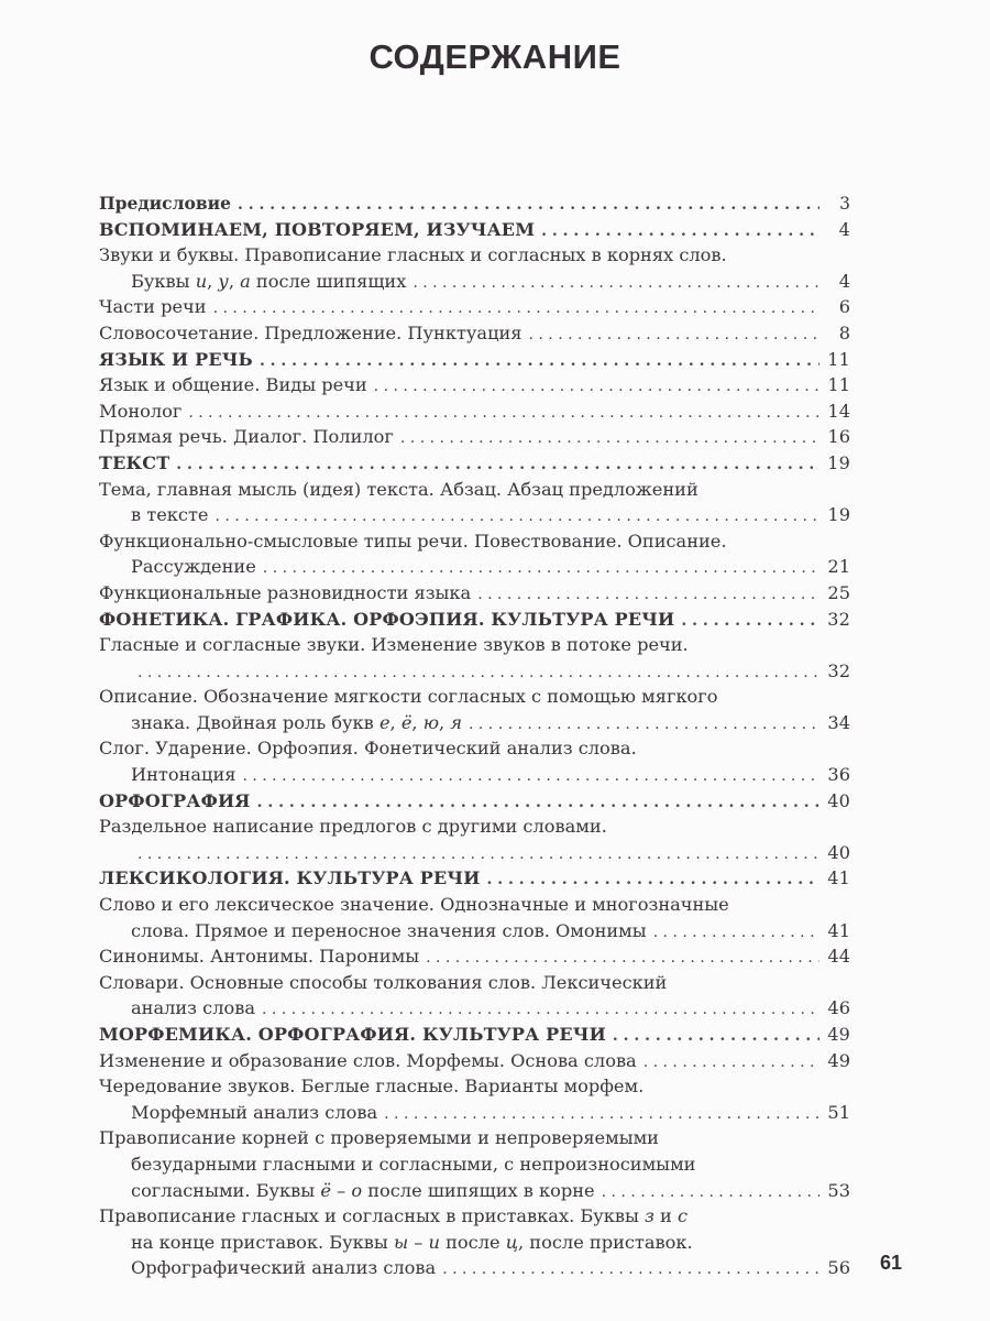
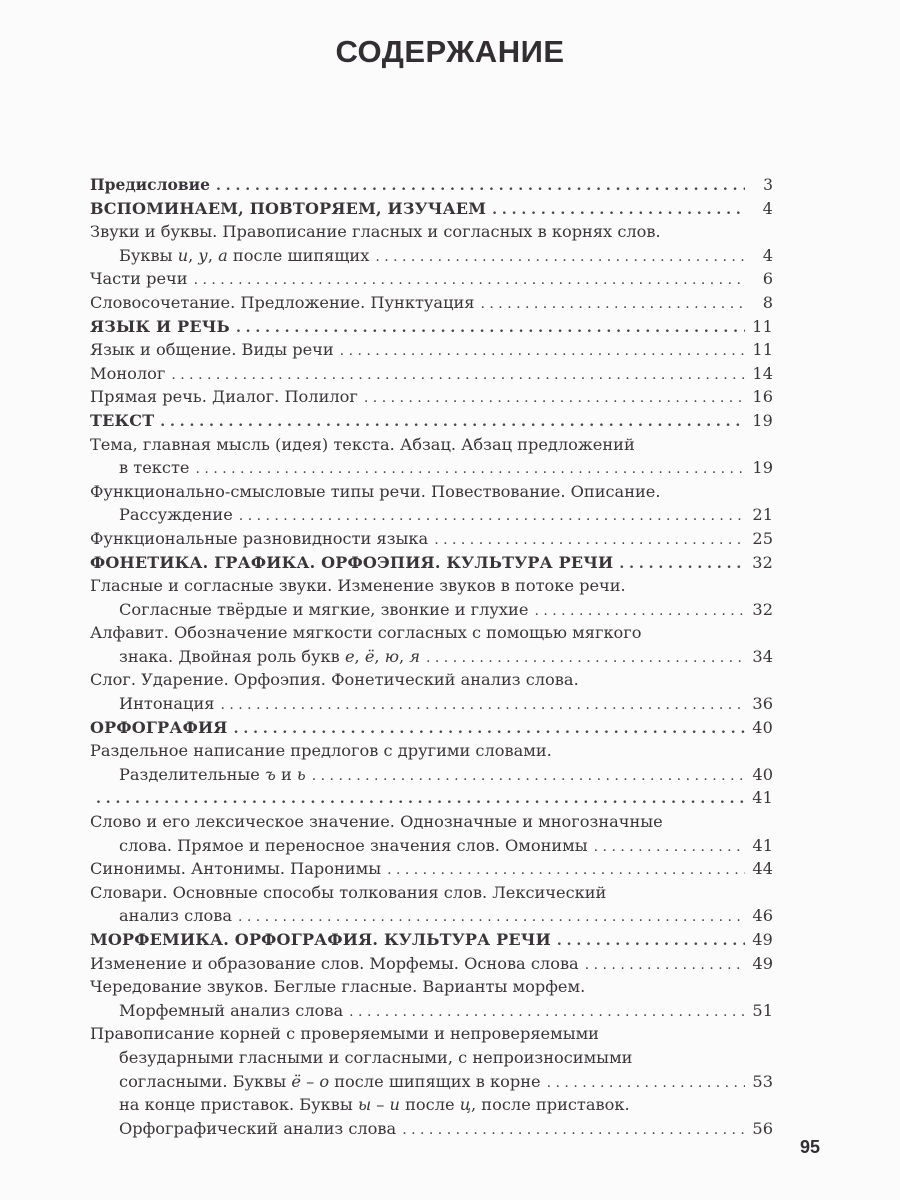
  СОДЕРЖАНИЕ
  Предисловие
  3
  ВСПОМИНАЕМ, ПОВТОРЯЕМ, ИЗУЧАЕМ
  4
  Звуки и буквы. Правописание гласных и согласных в корнях слов.
  Буквы и, у, а после шипящих
  4
  Части речи
  6
  Словосочетание. Предложение. Пунктуация
  8
  ЯЗЫК И РЕЧЬ
  11
  Язык и общение. Виды речи
  11
  Монолог
  14
  Прямая речь. Диалог. Полилог
  16
  ТЕКСТ
  19
  Тема, главная мысль (идея) текста. Абзац. Абзац предложений
  в тексте
  19
  Функционально-смысловые типы речи. Повествование. Описание.
  Рассуждение
  21
  Функциональные разновидности языка
  25
  ФОНЕТИКА. ГРАФИКА. ОРФОЭПИЯ. КУЛЬТУРА РЕЧИ
  32
  Гласные и согласные звуки. Изменение звуков в потоке речи.
+ Согласные твёрдые и мягкие, звонкие и глухие
  32
- Описание. Обозначение мягкости согласных с помощью мягкого
+ Алфавит. Обозначение мягкости согласных с помощью мягкого
  знака. Двойная роль букв е, ё, ю, я
  34
  Слог. Ударение. Орфоэпия. Фонетический анализ слова.
  Интонация
  36
  ОРФОГРАФИЯ
  40
  Раздельное написание предлогов с другими словами.
+ Разделительные ъ и ь
  40
- ЛЕКСИКОЛОГИЯ. КУЛЬТУРА РЕЧИ
  41
  Слово и его лексическое значение. Однозначные и многозначные
  слова. Прямое и переносное значения слов. Омонимы
  41
  Синонимы. Антонимы. Паронимы
  44
  Словари. Основные способы толкования слов. Лексический
  анализ слова
  46
  МОРФЕМИКА. ОРФОГРАФИЯ. КУЛЬТУРА РЕЧИ
  49
  Изменение и образование слов. Морфемы. Основа слова
  49
  Чередование звуков. Беглые гласные. Варианты морфем.
  Морфемный анализ слова
  51
  Правописание корней с проверяемыми и непроверяемыми
  безударными гласными и согласными, с непроизносимыми
  согласными. Буквы ё – о после шипящих в корне
  53
- Правописание гласных и согласных в приставках. Буквы з и с
  на конце приставок. Буквы ы – и после ц, после приставок.
  Орфографический анализ слова
  56
- 61
+ 95
